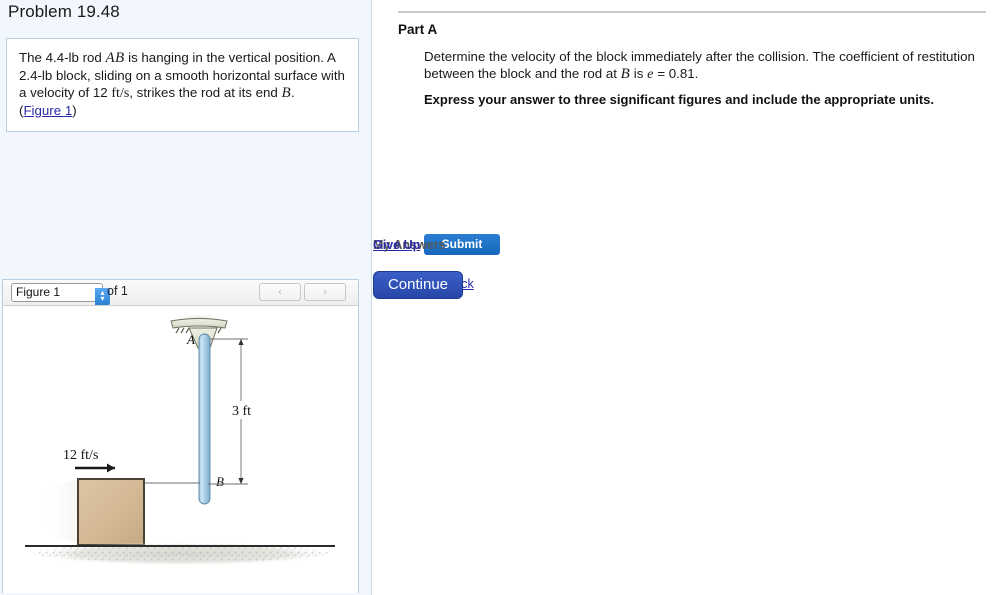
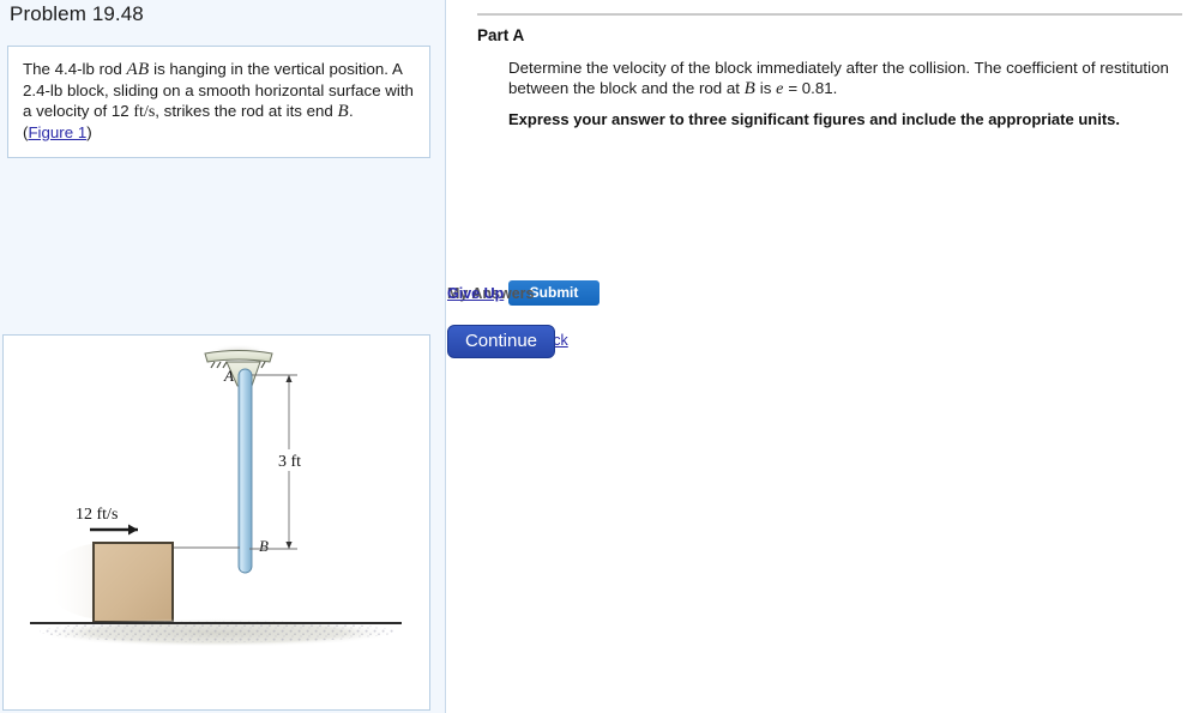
  Problem 19.48
  The 4.4-lb rod AB is hanging in the vertical position. A 2.4-lb block, sliding on a smooth horizontal surface with a velocity of 12 ft/s, strikes the rod at its end B.
  (Figure 1)
- Figure 1
- ▴
- ▾
- of 1
- ‹
- ›
  A
  B
  3 ft
  12 ft/s
  Part A
  Determine the velocity of the block immediately after the collision. The coefficient of restitution between the block and the rod at B is e = 0.81.
  Express your answer to three significant figures and include the appropriate units.
  Submit
  My Answers
  Give Up
  Continue
